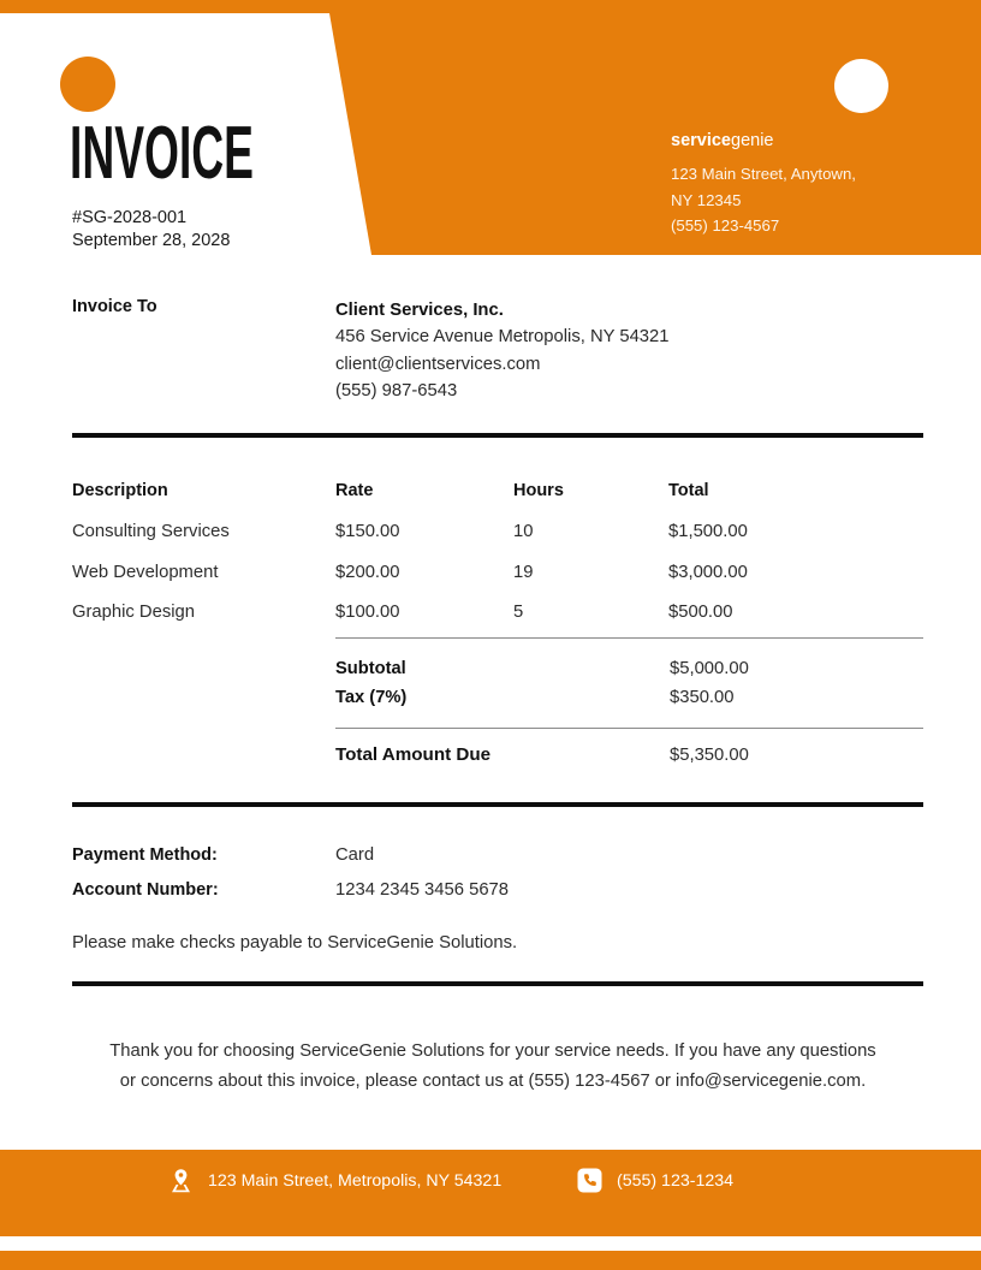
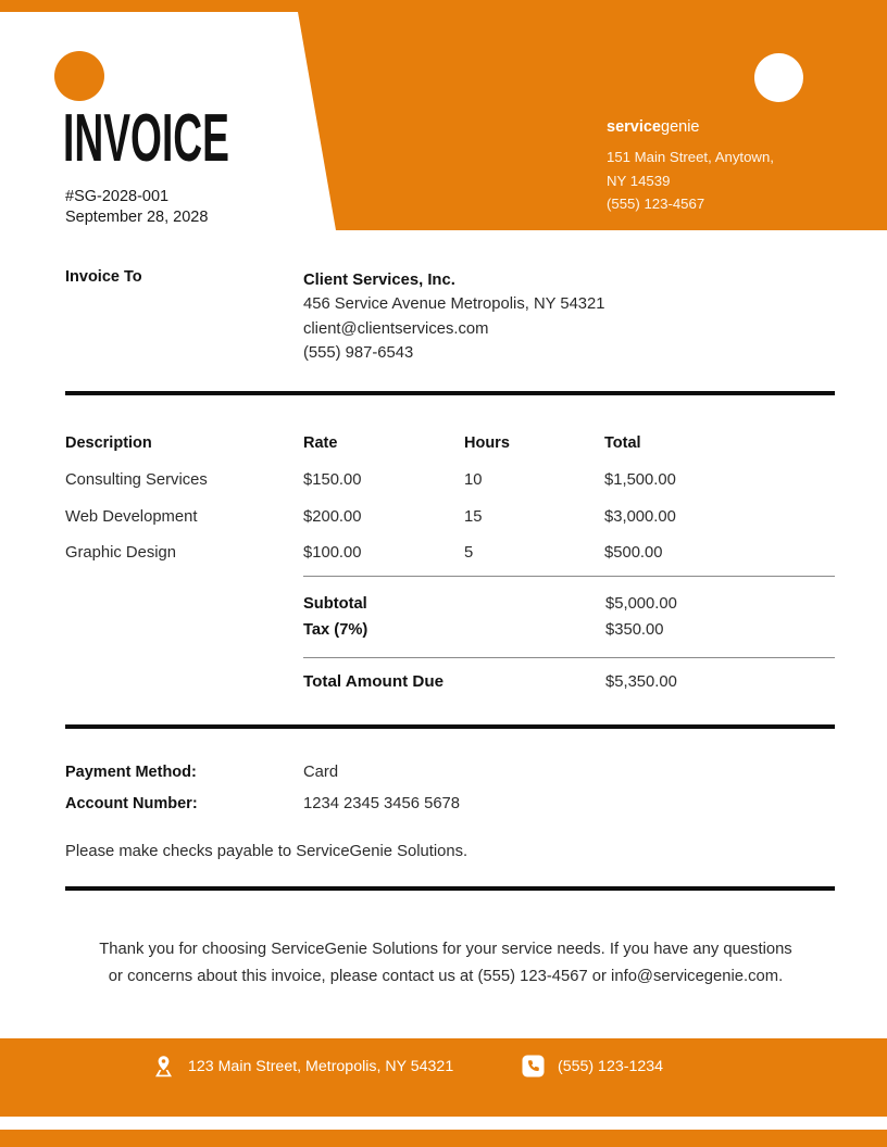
  INVOICE
  #SG-2028-001
  September 28, 2028
  servicegenie
- 123 Main Street, Anytown,
+ 151 Main Street, Anytown,
- NY 12345
+ NY 14539
  (555) 123-4567
  Invoice To
  Client Services, Inc.
  456 Service Avenue Metropolis, NY 54321
  client@clientservices.com
  (555) 987-6543
  Description
  Rate
  Hours
  Total
  Consulting Services
  $150.00
  10
  $1,500.00
  Web Development
  $200.00
- 19
+ 15
  $3,000.00
  Graphic Design
  $100.00
  5
  $500.00
  Subtotal
  $5,000.00
  Tax (7%)
  $350.00
  Total Amount Due
  $5,350.00
  Payment Method:
  Card
  Account Number:
  1234 2345 3456 5678
  Please make checks payable to ServiceGenie Solutions.
  Thank you for choosing ServiceGenie Solutions for your service needs. If you have any questions
  or concerns about this invoice, please contact us at (555) 123-4567 or info@servicegenie.com.
  123 Main Street, Metropolis, NY 54321
  (555) 123-1234
